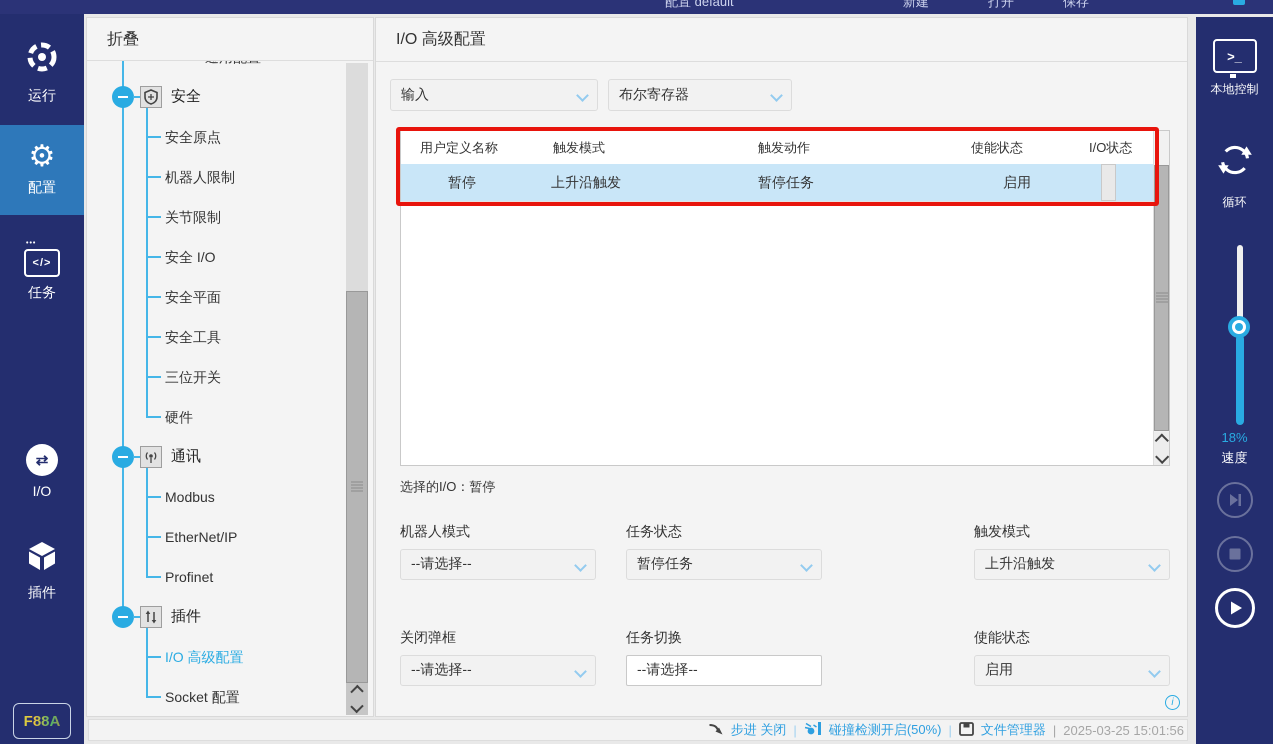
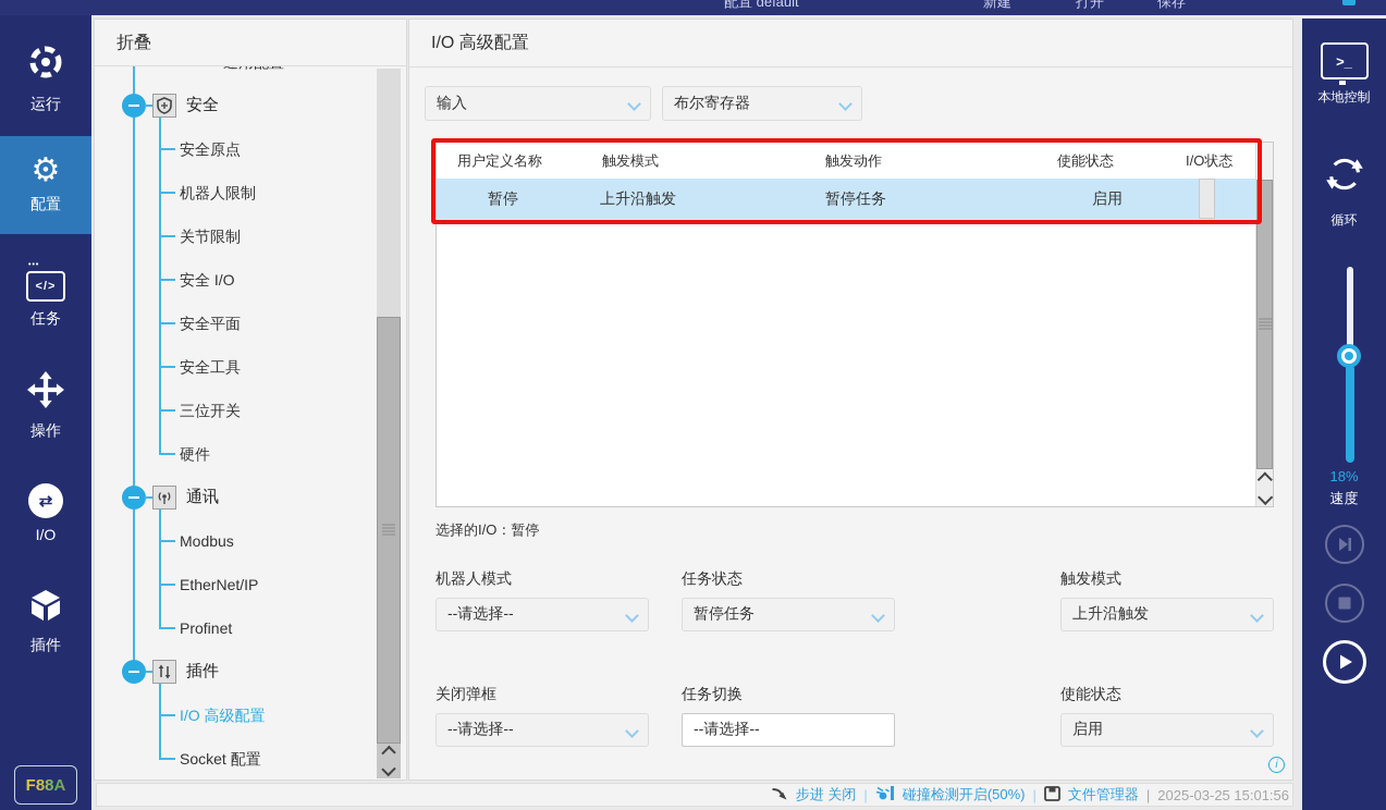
  配置 default
  新建
  打开
  保存
  运行
  ⚙
  配置
  </>
  任务
+ 操作
  ⇄
  I/O
  插件
  F88A
  折叠
  安全
  安全原点
  机器人限制
  关节限制
  安全 I/O
  安全平面
  安全工具
  三位开关
  硬件
  通讯
  Modbus
  EtherNet/IP
  Profinet
  插件
  I/O 高级配置
  Socket 配置
  I/O 高级配置
  输入
  布尔寄存器
  用户定义名称
  触发模式
  触发动作
  使能状态
  I/O状态
  暂停
  上升沿触发
  暂停任务
  启用
  选择的I/O：暂停
  机器人模式
  --请选择--
  任务状态
  暂停任务
  触发模式
  上升沿触发
  关闭弹框
  --请选择--
  任务切换
  --请选择--
  使能状态
  启用
  i
  >_
  本地控制
  循环
  18%
  速度
  步进 关闭
  |
  碰撞检测开启(50%)
  |
  文件管理器
  |
  2025-03-25 15:01:56
